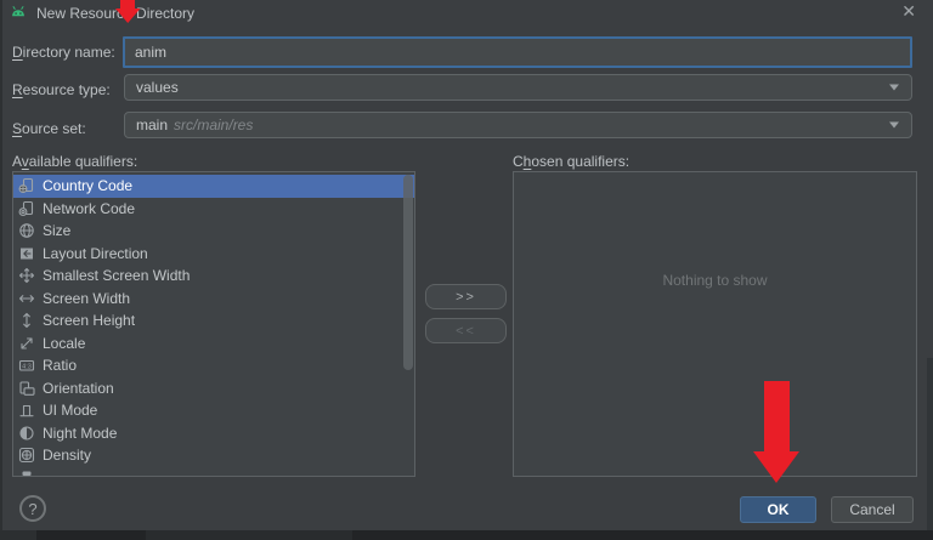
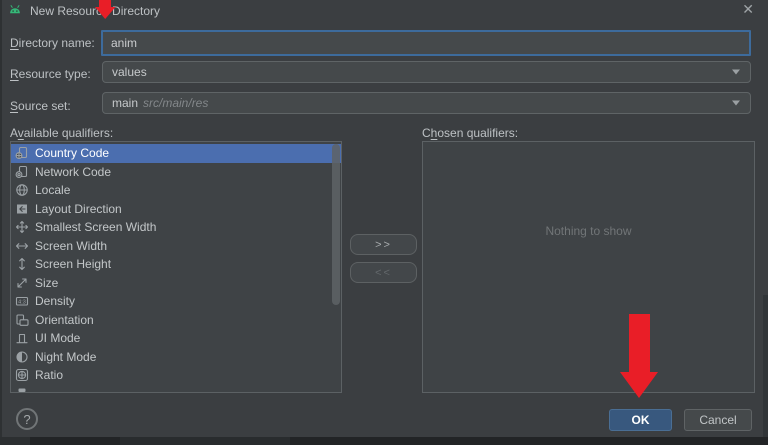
  New Resour Directory
  ✕
  Directory name:
  anim
  Resource type:
  values
  Source set:
  main
  src/main/res
  Available qualifiers:
  Country Code
  Network Code
- Size
+ Locale
  Layout Direction
  Smallest Screen Width
  Screen Width
  Screen Height
- Locale
+ Size
- Ratio
+ Density
  Orientation
  UI Mode
  Night Mode
- Density
+ Ratio
  >>
  <<
  Chosen qualifiers:
  Nothing to show
  ?
  OK
  Cancel
